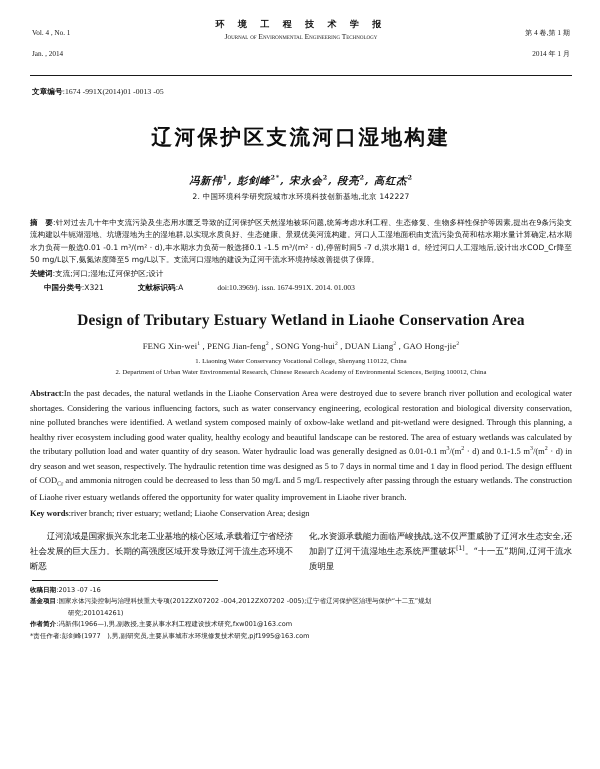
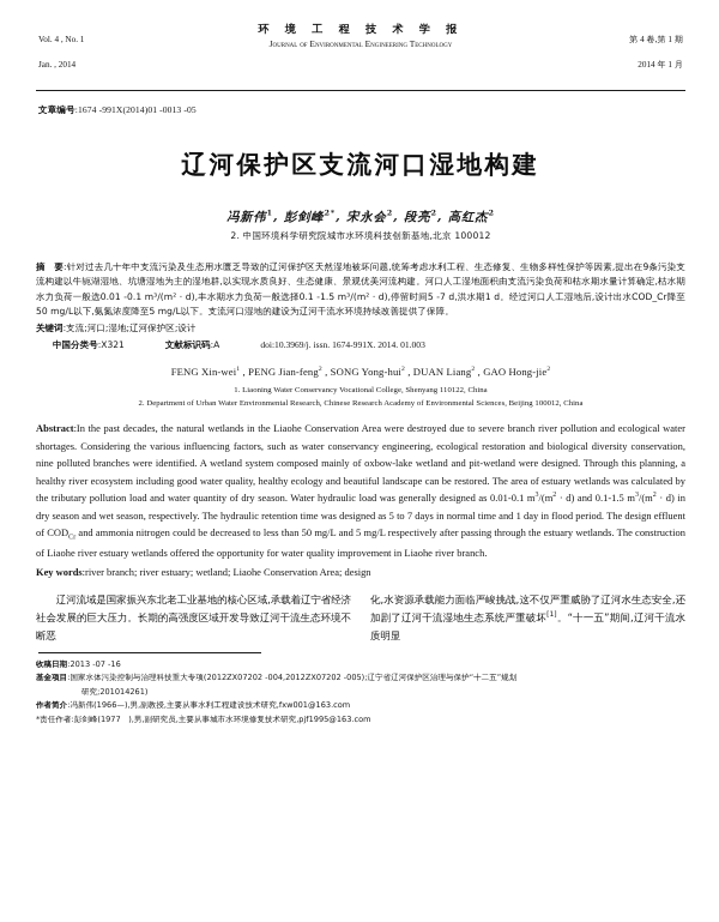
  Vol. 4 , No. 1
  Jan. , 2014
  环 境 工 程 技 术 学 报
  Journal of Environmental Engineering Technology
  第 4 卷,第 1 期
  2014 年 1 月
  文章编号:1674 -991X(2014)01 -0013 -05
  辽河保护区支流河口湿地构建
  冯新伟 , 彭剑峰 , 宋永会 , 段亮 , 高红杰
- 2. 中国环境科学研究院城市水环境科技创新基地,北京 142227
+ 2. 中国环境科学研究院城市水环境科技创新基地,北京 100012
  摘 要:针对过去几十年中支流污染及生态用水匮乏导致的辽河保护区天然湿地被坏问题,统筹考虑水利工程、生态修复、生物多样性保护等因素,提出在9条污染支流构建以牛轭湖湿地、坑塘湿地为主的湿地群,以实现水质良好、生态健康、景观优美河流构建。河口人工湿地面积由支流污染负荷和枯水期水量计算确定,枯水期水力负荷一般选0.01 -0.1 m³/(m² · d),丰水期水力负荷一般选择0.1 -1.5 m³/(m² · d),停留时间5 -7 d,洪水期1 d。经过河口人工湿地后,设计出水COD_Cr降至50 mg/L以下,氨氮浓度降至5 mg/L以下。支流河口湿地的建设为辽河干流水环境持续改善提供了保障。
  关键词:支流;河口;湿地;辽河保护区;设计
  中国分类号:X321
  文献标识码:A
  doi:10.3969/j. issn. 1674-991X. 2014. 01.003
- Design of Tributary Estuary Wetland in Liaohe Conservation Area
  FENG Xin-wei , PENG Jian-feng , SONG Yong-hui , DUAN Liang , GAO Hong-jie
  Abstract:In the past decades, the natural wetlands in the Liaohe Conservation Area were destroyed due to severe branch river pollution and ecological water shortages. Considering the various influencing factors, such as water conservancy engineering, ecological restoration and biological diversity conservation, nine polluted branches were identified. A wetland system composed mainly of oxbow-lake wetland and pit-wetland were designed. Through this planning, a healthy river ecosystem including good water quality, healthy ecology and beautiful landscape can be restored. The area of estuary wetlands was calculated by the tributary pollution load and water quantity of dry season. Water hydraulic load was generally designed as 0.01-0.1 m /(m · d) and 0.1-1.5 m /(m · d) in dry season and wet season, respectively. The hydraulic retention time was designed as 5 to 7 days in normal time and 1 day in flood period. The design effluent of COD and ammonia nitrogen could be decreased to less than 50 mg/L and 5 mg/L respectively after passing through the estuary wetlands. The construction of Liaohe river estuary wetlands offered the opportunity for water quality improvement in Liaohe river branch.
  Key words:river branch; river estuary; wetland; Liaohe Conservation Area; design
  辽河流域是国家振兴东北老工业基地的核心区域,承载着辽宁省经济社会发展的巨大压力。长期的高强度区域开发导致辽河干流生态环境不断恶
  化,水资源承载能力面临严峻挑战,这不仅严重威胁了辽河水生态安全,还加剧了辽河干流湿地生态系统严重破坏 。“十一五”期间,辽河干流水质明显
  收稿日期:2013 -07 -16
  基金项目:国家水体污染控制与治理科技重大专项(2012ZX07202 -004,2012ZX07202 -005);辽宁省辽河保护区治理与保护“十二五”规划
  研究;201014261)
  作者简介:冯新伟(1966—),男,副教授,主要从事水利工程建设技术研究,fxw001@163.com
  *责任作者:彭剑峰(1977 ),男,副研究员,主要从事城市水环境修复技术研究,pjf1995@163.com
